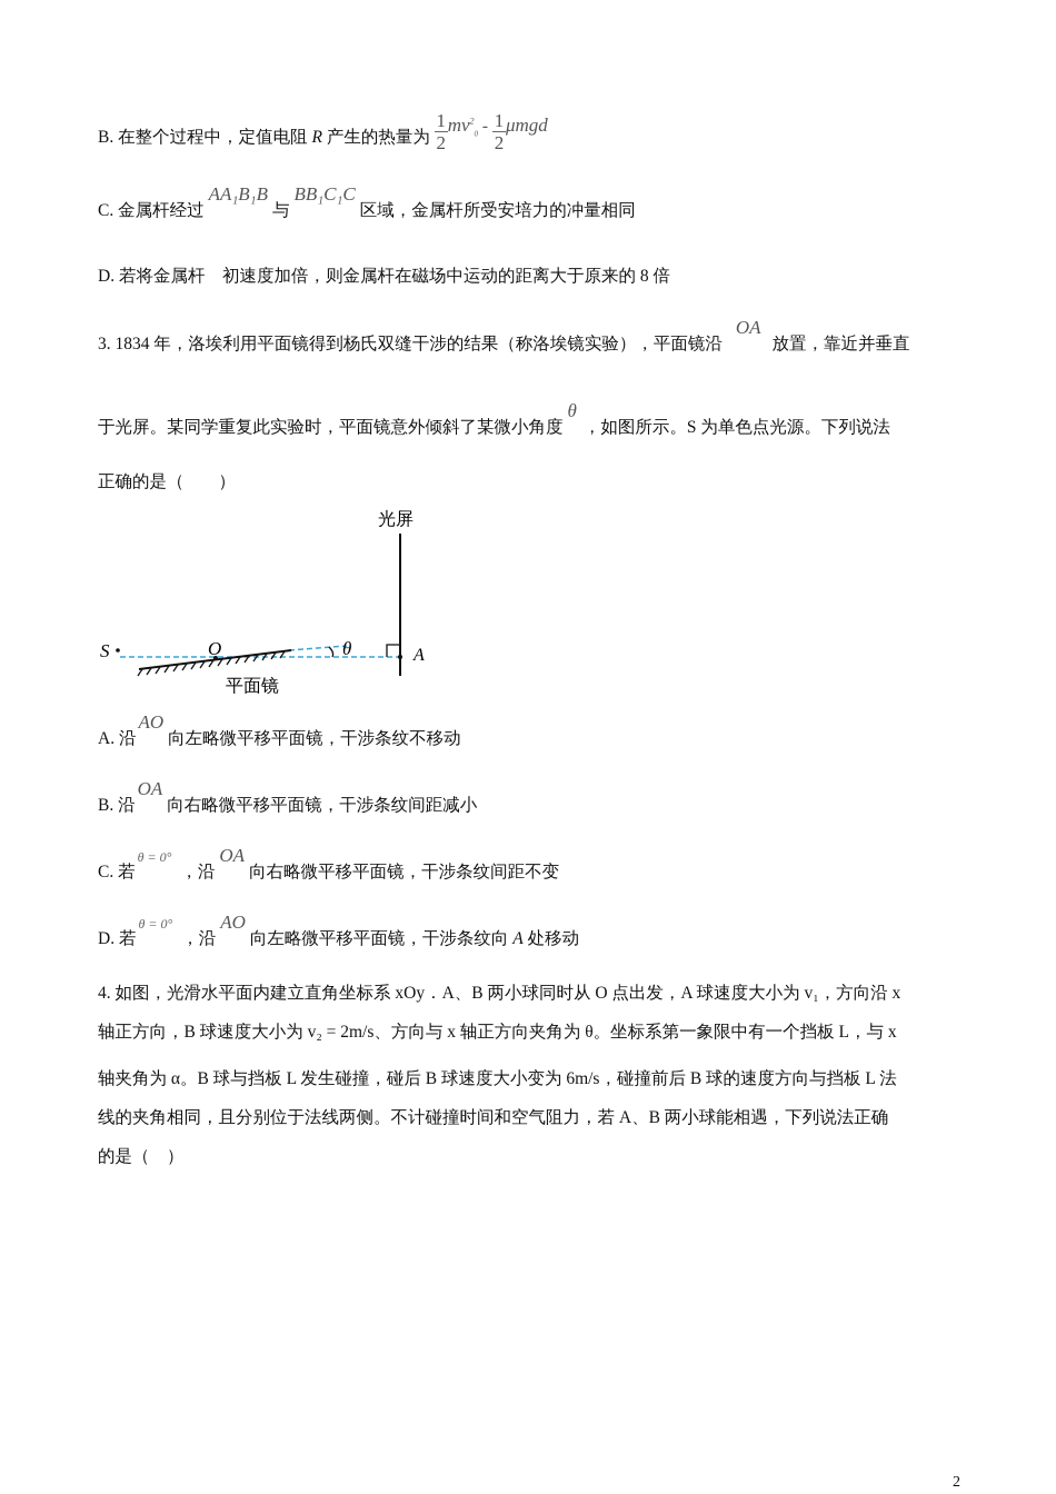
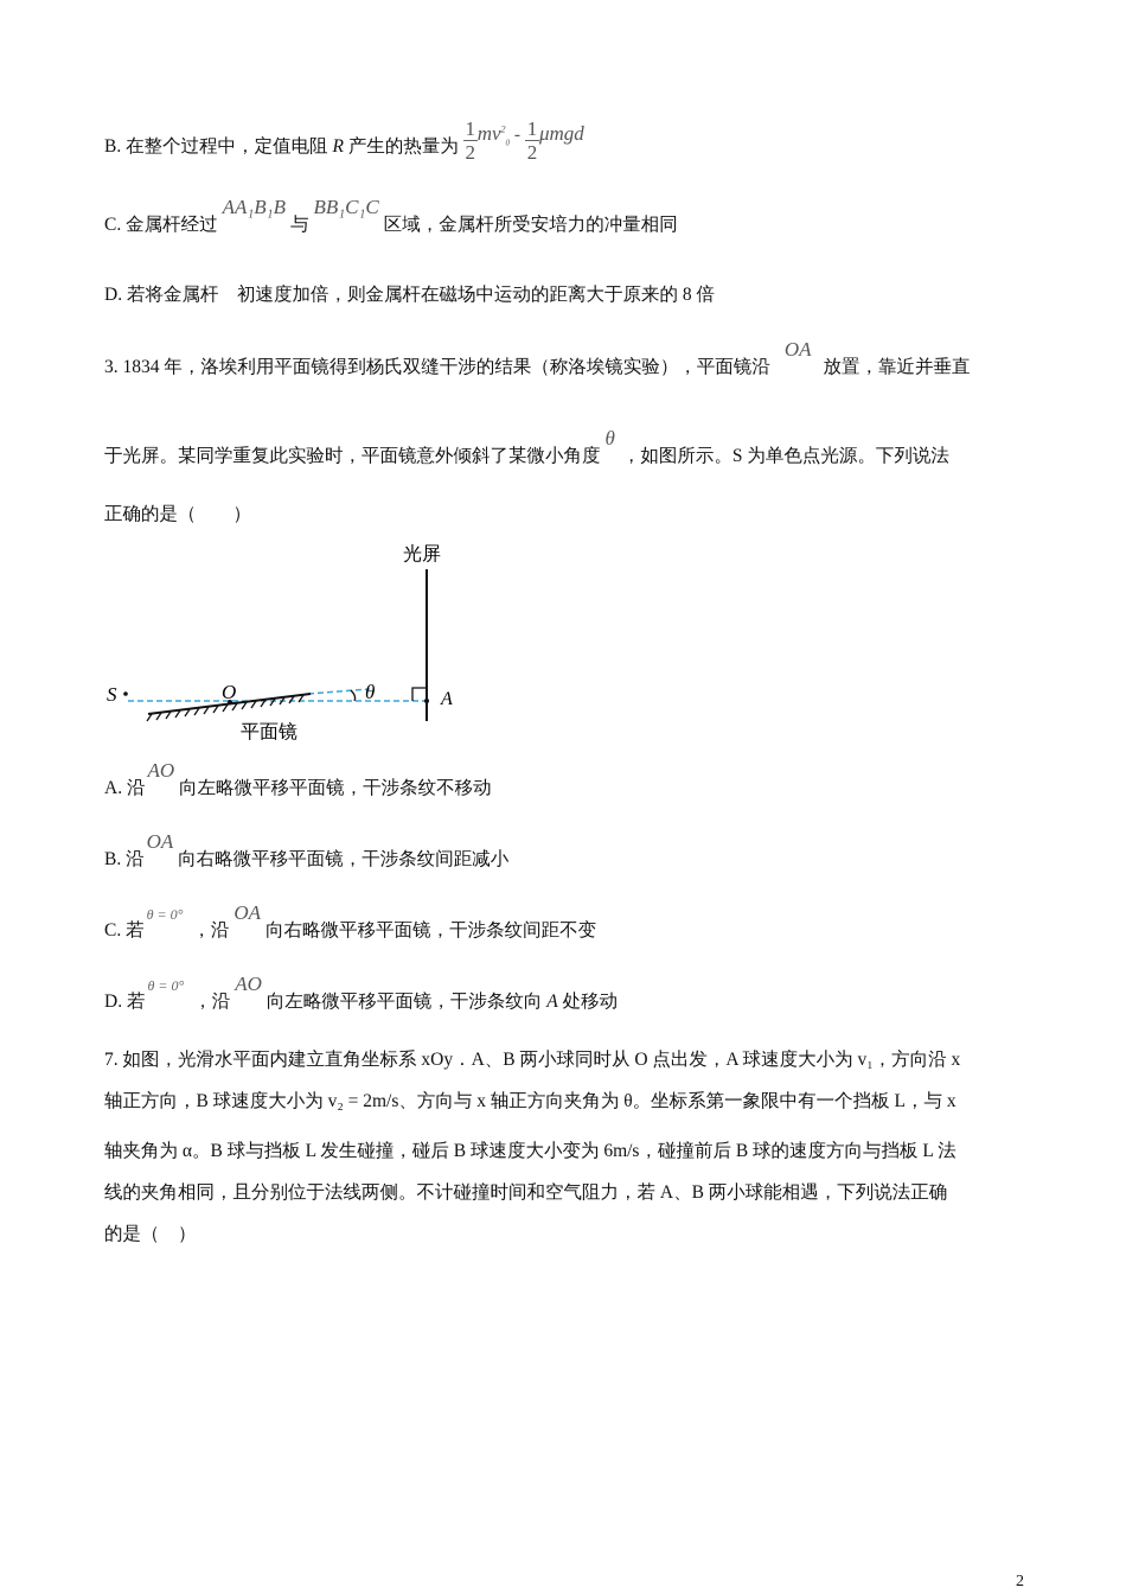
  B. 在整个过程中，定值电阻 R 产生的热量为 12mv20 - 12μmgd
  C. 金属杆经过AA₁B₁B与BB₁C₁C区域，金属杆所受安培力的冲量相同
  D. 若将金属杆 初速度加倍，则金属杆在磁场中运动的距离大于原来的 8 倍
  3. 1834 年，洛埃利用平面镜得到杨氏双缝干涉的结果（称洛埃镜实验），平面镜沿OA放置，靠近并垂直
  于光屏。某同学重复此实验时，平面镜意外倾斜了某微小角度θ，如图所示。S 为单色点光源。下列说法
  正确的是（ ）
  光屏
  平面镜
  S
  O
  θ
  A
  A. 沿AO向左略微平移平面镜，干涉条纹不移动
  B. 沿OA向右略微平移平面镜，干涉条纹间距减小
  C. 若θ = 0°，沿OA向右略微平移平面镜，干涉条纹间距不变
  D. 若θ = 0°，沿AO向左略微平移平面镜，干涉条纹向 A 处移动
- 4. 如图，光滑水平面内建立直角坐标系 xOy．A、B 两小球同时从 O 点出发，A 球速度大小为 v₁，方向沿 x
+ 7. 如图，光滑水平面内建立直角坐标系 xOy．A、B 两小球同时从 O 点出发，A 球速度大小为 v₁，方向沿 x
  轴正方向，B 球速度大小为 v₂ = 2m/s、方向与 x 轴正方向夹角为 θ。坐标系第一象限中有一个挡板 L，与 x
  轴夹角为 α。B 球与挡板 L 发生碰撞，碰后 B 球速度大小变为 6m/s，碰撞前后 B 球的速度方向与挡板 L 法
  线的夹角相同，且分别位于法线两侧。不计碰撞时间和空气阻力，若 A、B 两小球能相遇，下列说法正确
  的是（ ）
  2
